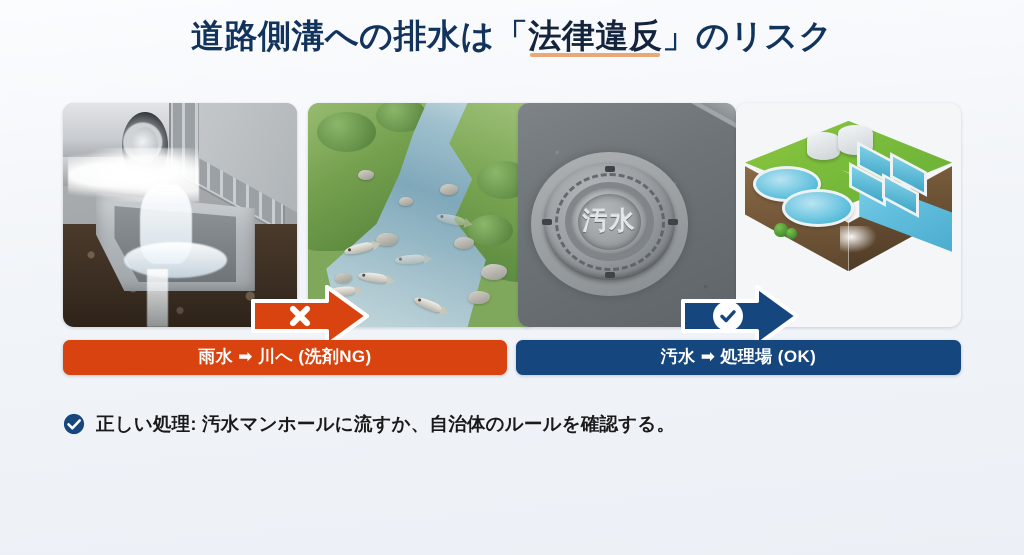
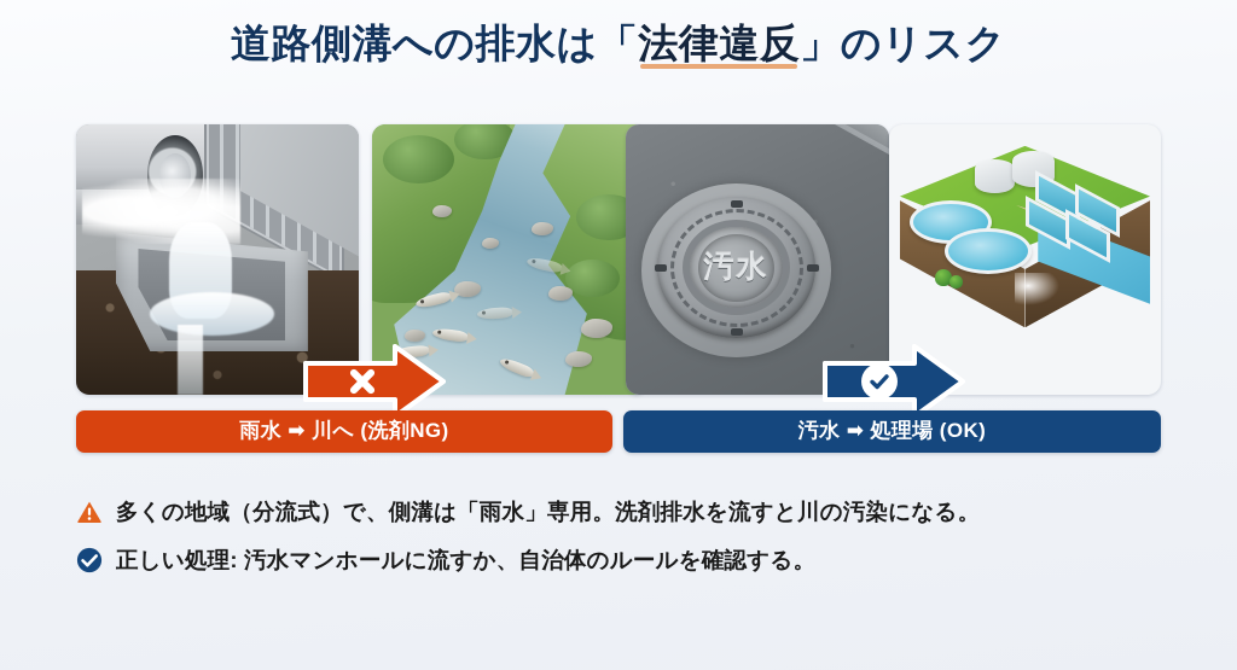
  道路側溝への排水は「法律違反」のリスク
  汚水
  雨水 ➡ 川へ (洗剤NG)
  汚水 ➡ 処理場 (OK)
+ 多くの地域（分流式）で、側溝は「雨水」専用。洗剤排水を流すと川の汚染になる。
  正しい処理: 汚水マンホールに流すか、自治体のルールを確認する。
